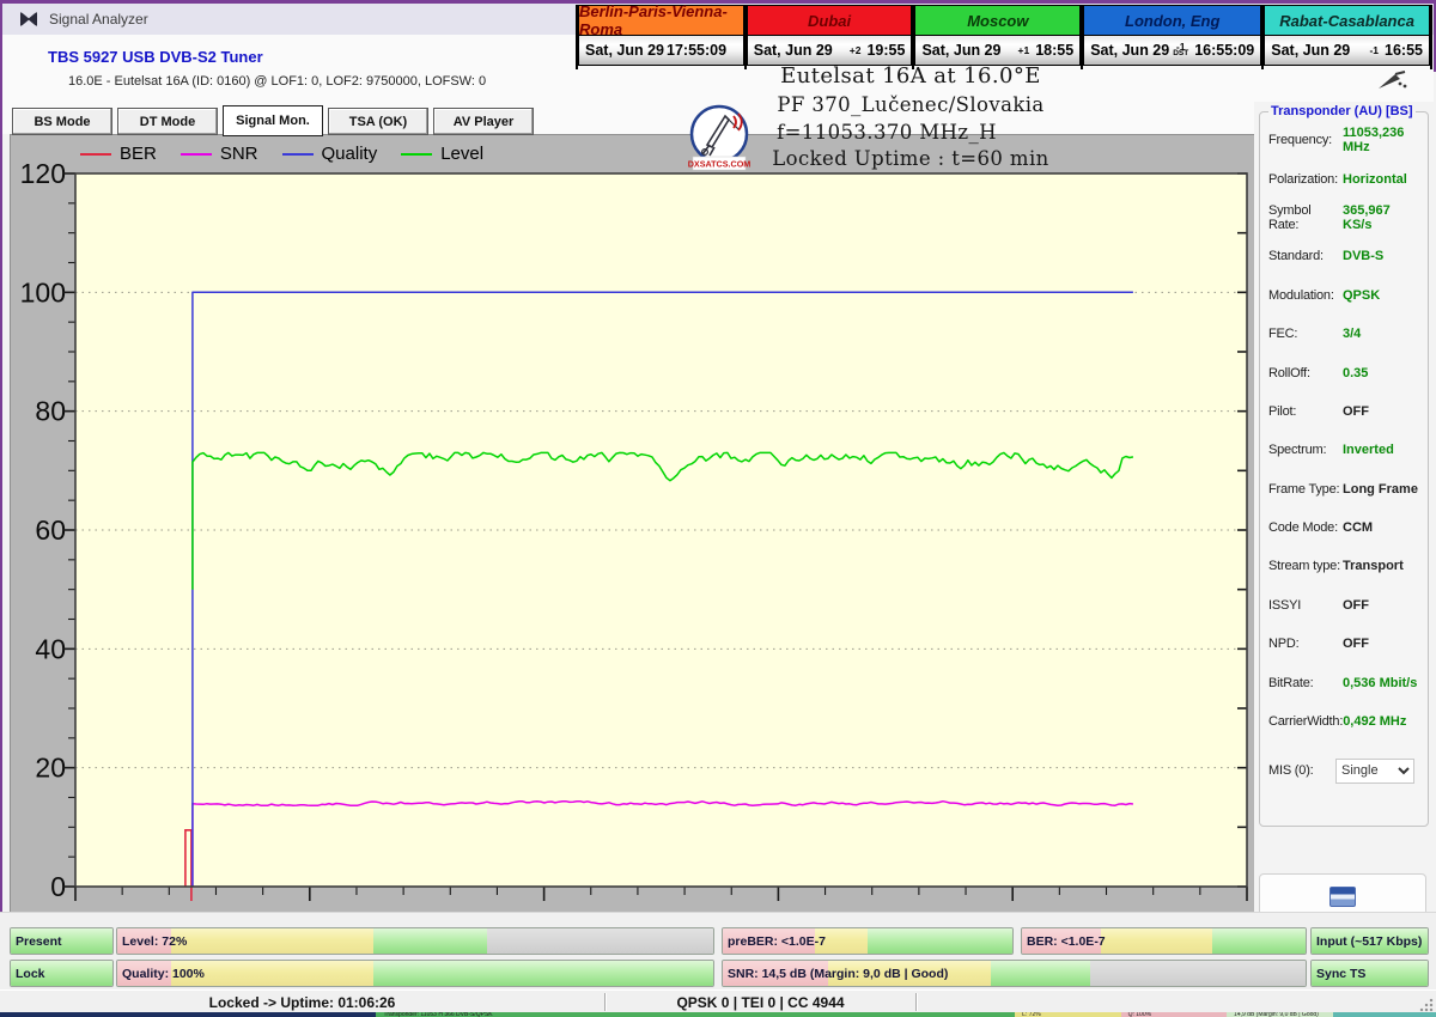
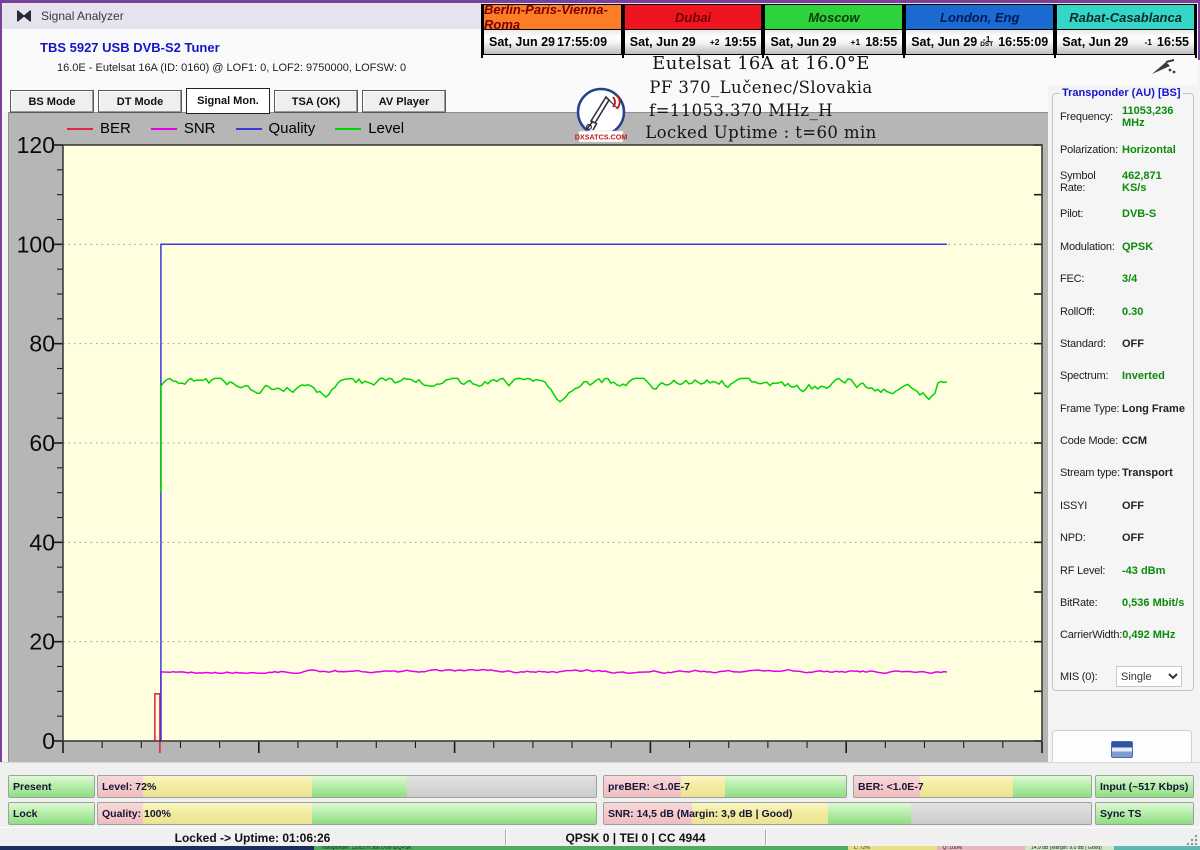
  Signal Analyzer
  Berlin-Paris-Vienna-Roma
  Sat, Jun 29
  17:55:09
  Dubai
  Sat, Jun 29
  +2
  19:55
  Moscow
  Sat, Jun 29
  +1
  18:55
  London, Eng
  Sat, Jun 29
  -1
  16:55:09
  Rabat-Casablanca
  Sat, Jun 29
  -1
  16:55
  TBS 5927 USB DVB-S2 Tuner
  16.0E - Eutelsat 16A (ID: 0160) @ LOF1: 0, LOF2: 9750000, LOFSW: 0
  Eutelsat 16A at 16.0°E
  PF 370_Lučenec/Slovakia
  f=11053.370 MHz_H
  Locked Uptime : t=60 min
  DXSATCS.COM
  BS Mode
  DT Mode
  Signal Mon.
  TSA (OK)
  AV Player
  BER
  SNR
  Quality
  Level
  0
  20
  40
  60
  80
  100
  120
  Transponder (AU) [BS]
  Frequency:
  11053,236 MHz
  Polarization:
  Horizontal
  Symbol Rate:
- 365,967 KS/s
+ 462,871 KS/s
- Standard:
+ Pilot:
  DVB-S
  Modulation:
  QPSK
  FEC:
  3/4
  RollOff:
- 0.35
+ 0.30
- Pilot:
+ Standard:
  OFF
  Spectrum:
  Inverted
  Frame Type:
  Long Frame
  Code Mode:
  CCM
  Stream type:
  Transport
  ISSYI
  OFF
  NPD:
  OFF
+ RF Level:
+ -43 dBm
  BitRate:
  0,536 Mbit/s
  CarrierWidth:
  0,492 MHz
  MIS (0):
  Single
  Present
  Level: 72%
  preBER: <1.0E-7
  BER: <1.0E-7
  Input (~517 Kbps)
  Lock
  Quality: 100%
- SNR: 14,5 dB (Margin: 9,0 dB | Good)
+ SNR: 14,5 dB (Margin: 3,9 dB | Good)
  Sync TS
  Locked -> Uptime: 01:06:26
  QPSK 0 | TEI 0 | CC 4944
